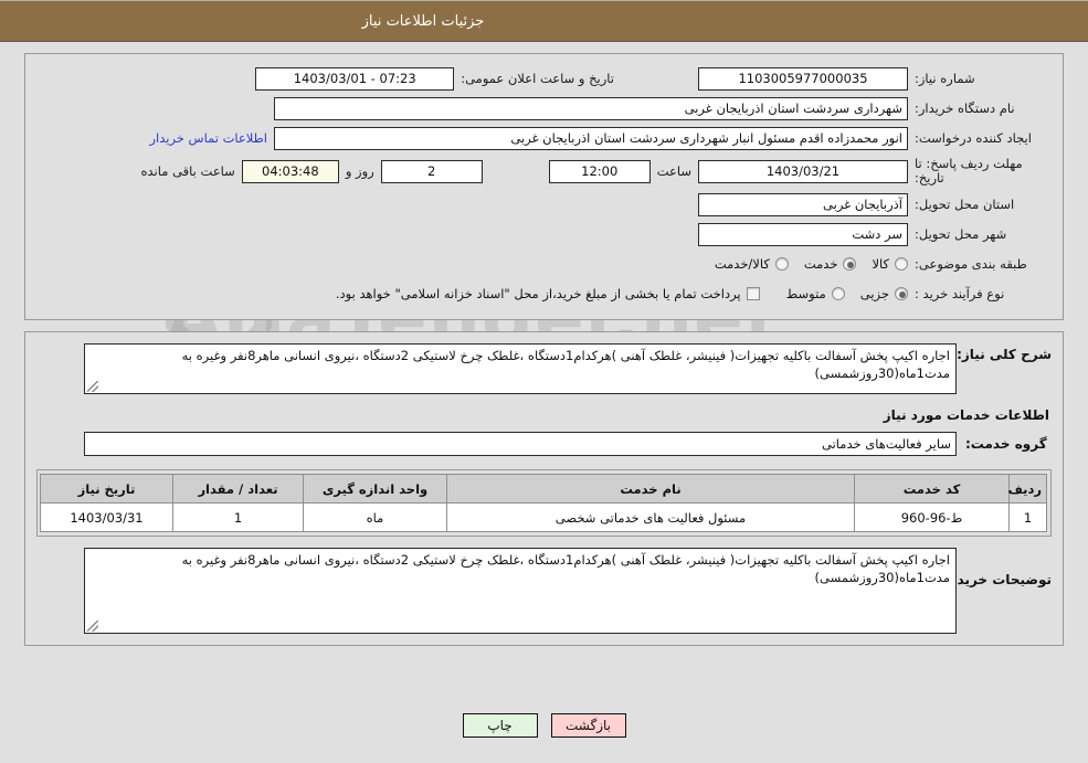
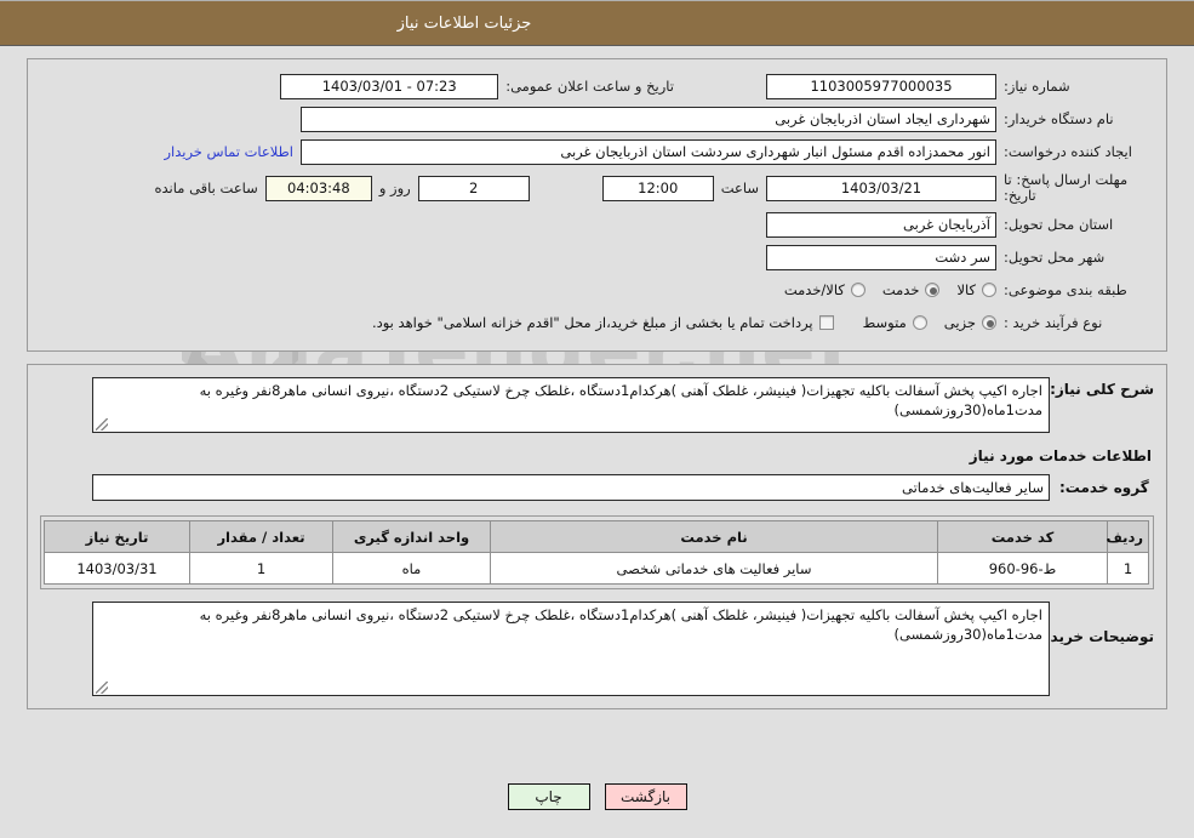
  جزئیات اطلاعات نیاز
  شماره نیاز:
  1103005977000035
  تاریخ و ساعت اعلان عمومی:
  07:23 - 1403/03/01
  نام دستگاه خریدار:
- شهرداری سردشت استان اذربایجان غربی
+ شهرداری ایجاد استان اذربایجان غربی
  ایجاد کننده درخواست:
  انور محمدزاده اقدم مسئول انبار شهرداری سردشت استان اذربایجان غربی
  اطلاعات تماس خریدار
- مهلت ردیف پاسخ: تا تاریخ:
+ مهلت ارسال پاسخ: تا تاریخ:
  1403/03/21
  ساعت
  12:00
  2
  روز و
  04:03:48
  ساعت باقی مانده
  استان محل تحویل:
  آذربایجان غربی
  شهر محل تحویل:
  سر دشت
  طبقه بندی موضوعی:
  کالا
  خدمت
  کالا/خدمت
  نوع فرآیند خرید :
  جزیی
  متوسط
- پرداخت تمام یا بخشی از مبلغ خرید،از محل "اسناد خزانه اسلامی" خواهد بود.
+ پرداخت تمام یا بخشی از مبلغ خرید،از محل "اقدم خزانه اسلامی" خواهد بود.
  شرح کلی نیاز:
  اجاره اکیپ پخش آسفالت باکلیه تجهیزات( فینیشر، غلطک آهنی )هرکدام1دستگاه ،غلطک چرخ لاستیکی 2دستگاه ،نیروی انسانی ماهر8نفر وغیره به مدت1ماه(30روزشمسی)
  اطلاعات خدمات مورد نیاز
  گروه خدمت:
  سایر فعالیت‌های خدماتی
  ردیف	کد خدمت	نام خدمت	واحد اندازه گیری	تعداد / مقدار	تاریخ نیاز
- 1	ط-96-960	مسئول فعالیت های خدماتی شخصی	ماه	1	1403/03/31
+ 1	ط-96-960	سایر فعالیت های خدماتی شخصی	ماه	1	1403/03/31
  توضیحات خرید
  اجاره اکیپ پخش آسفالت باکلیه تجهیزات( فینیشر، غلطک آهنی )هرکدام1دستگاه ،غلطک چرخ لاستیکی 2دستگاه ،نیروی انسانی ماهر8نفر وغیره به مدت1ماه(30روزشمسی)
  بازگشت
  چاپ
